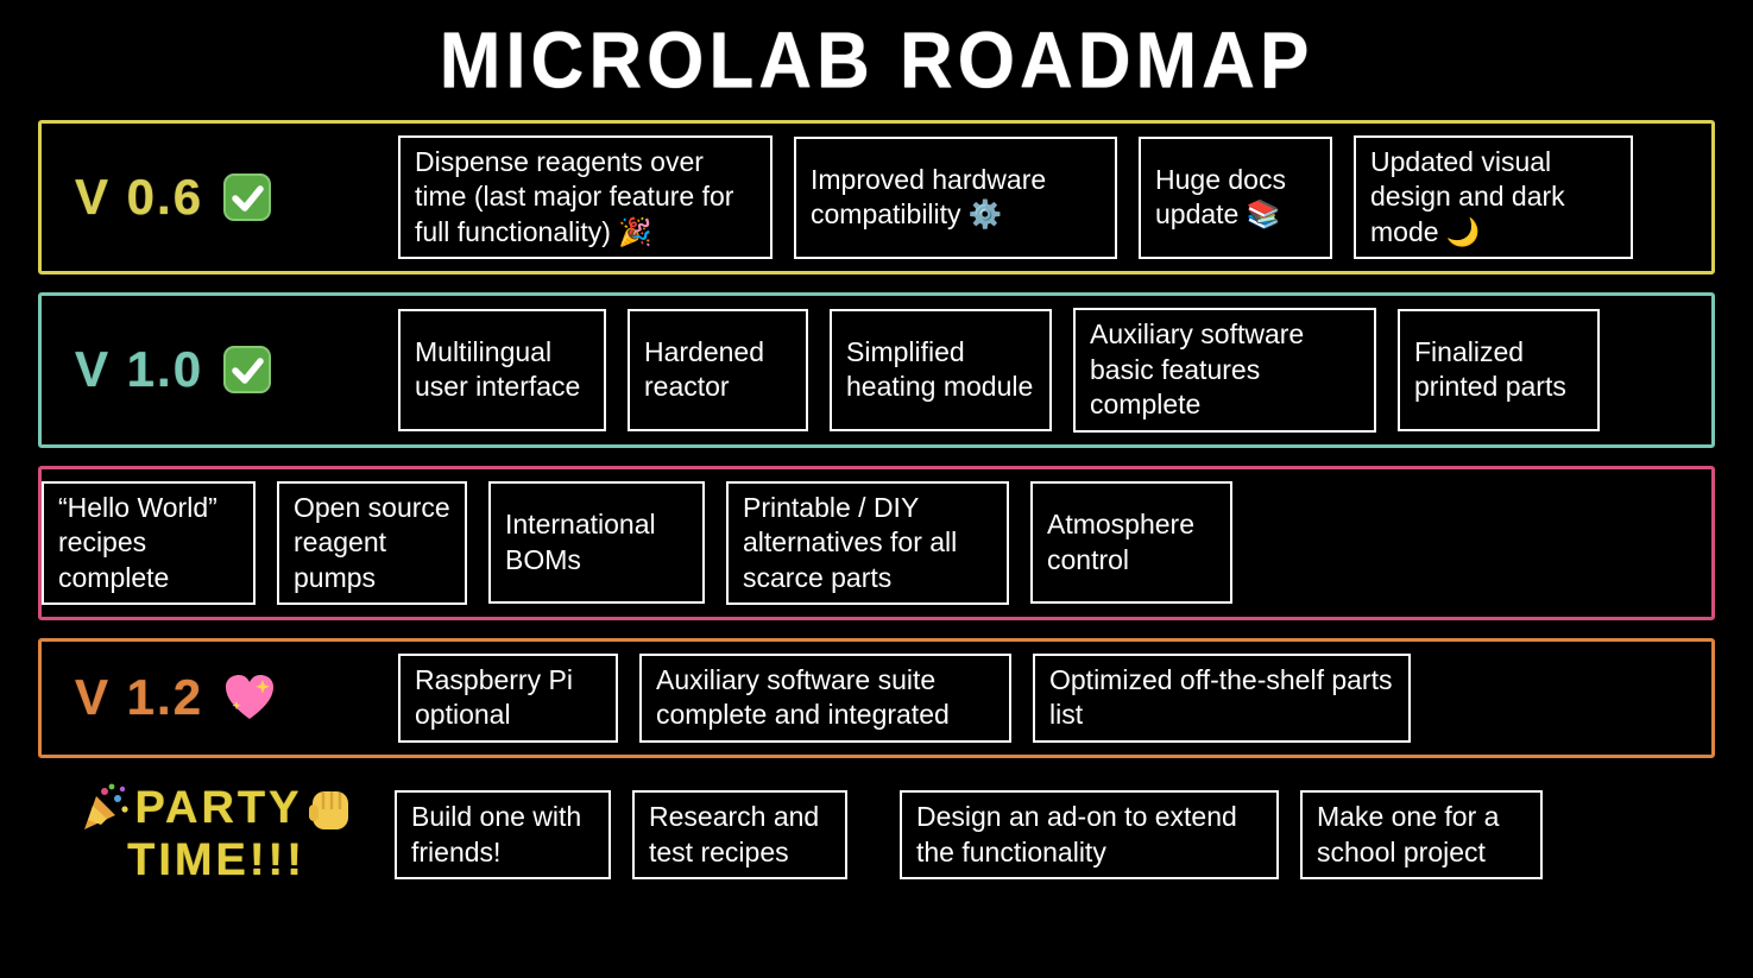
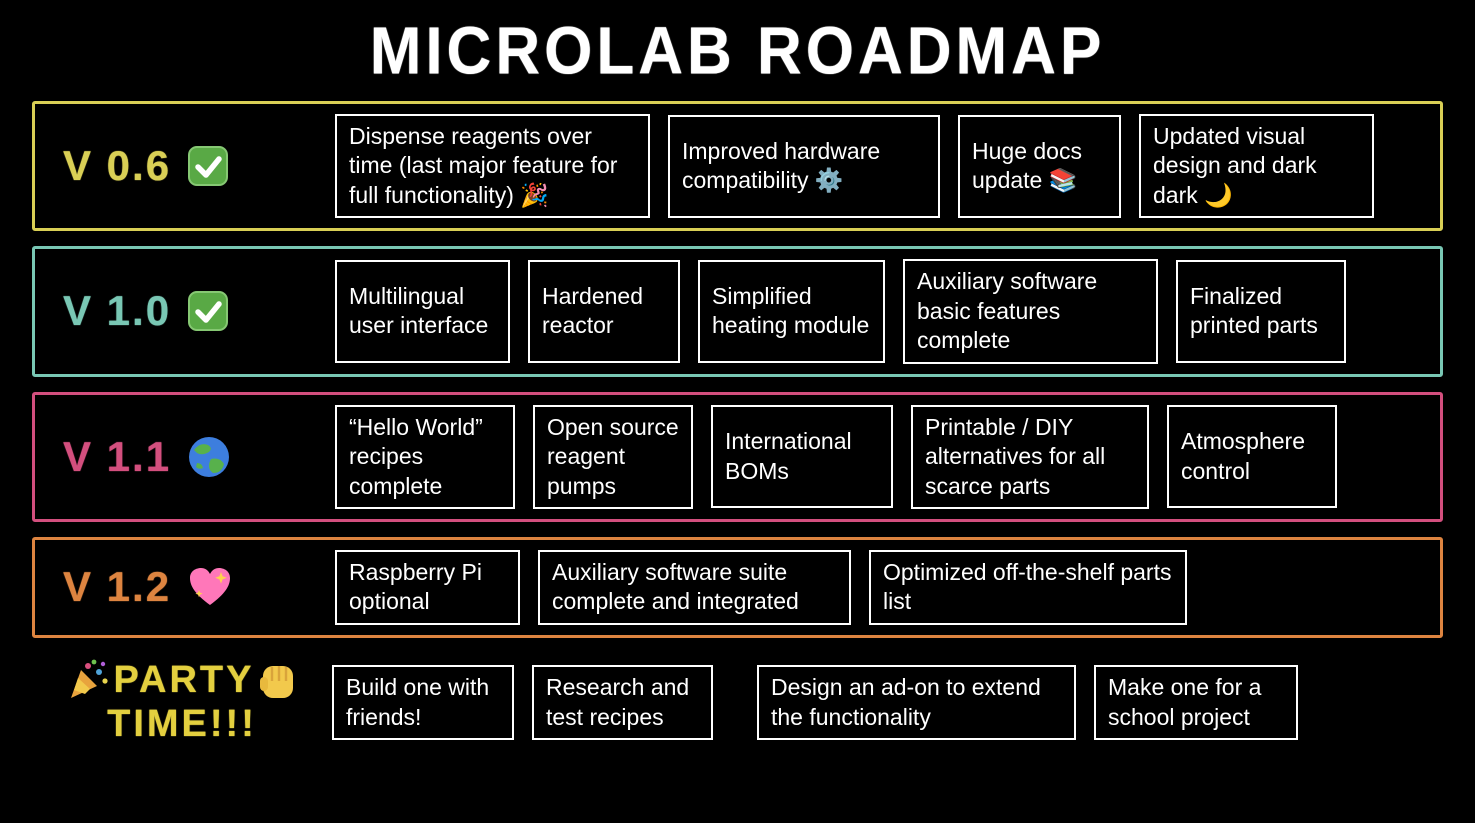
  MICROLAB ROADMAP
  V 0.6
  Dispense reagents over time (last major feature for full functionality) 🎉
  Improved hardware compatibility ⚙️
  Huge docs update 📚
- Updated visual design and dark mode 🌙
+ Updated visual design and dark dark 🌙
  V 1.0
  Multilingual user interface
  Hardened reactor
  Simplified heating module
  Auxiliary software basic features complete
  Finalized printed parts
+ V 1.1
  “Hello World” recipes complete
  Open source reagent pumps
  International BOMs
  Printable / DIY alternatives for all scarce parts
  Atmosphere control
  V 1.2
  Raspberry Pi optional
  Auxiliary software suite complete and integrated
  Optimized off-the-shelf parts list
  PARTY
  TIME!!!
  Build one with friends!
  Research and test recipes
  Design an ad-on to extend the functionality
  Make one for a school project
